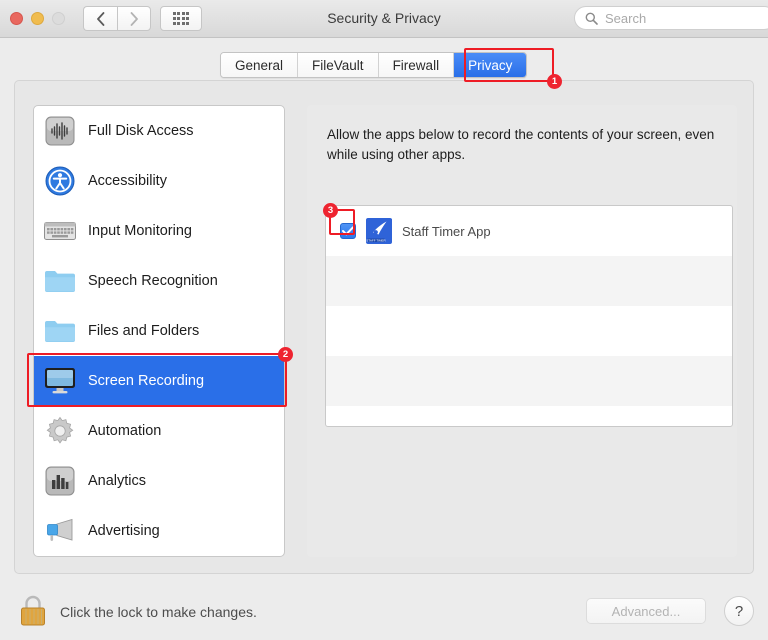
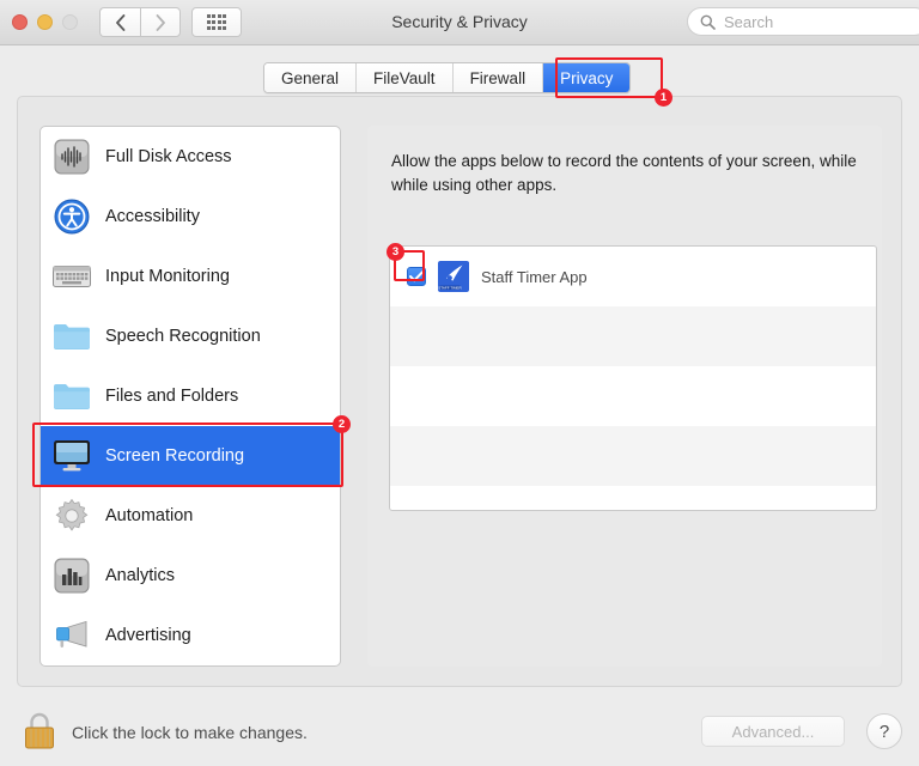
  Security & Privacy
  Search
  General
  FileVault
  Firewall
  Privacy
  1
  Full Disk Access
  Accessibility
  Input Monitoring
  Speech Recognition
  Files and Folders
  Screen Recording
  Automation
  Analytics
  Advertising
  2
- Allow the apps below to record the contents of your screen, even while using other apps.
+ Allow the apps below to record the contents of your screen, while while using other apps.
  Staff Timer App
  3
  Click the lock to make changes.
  Advanced...
  ?
